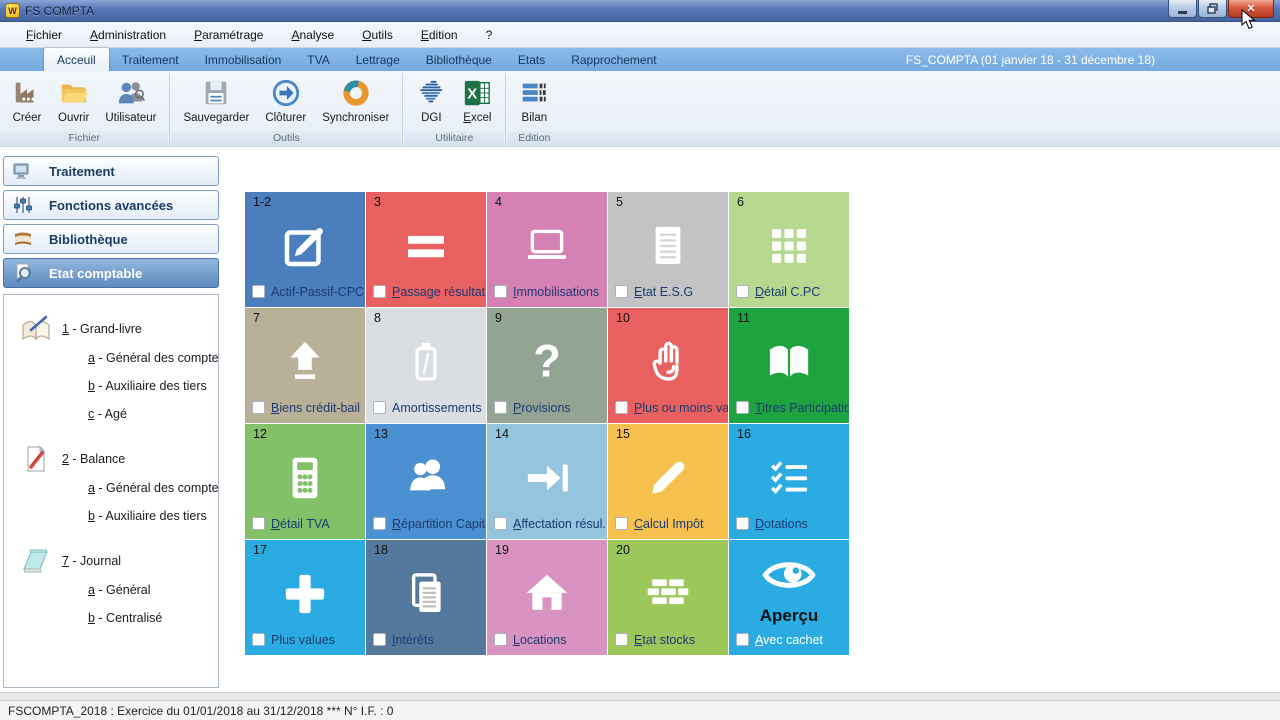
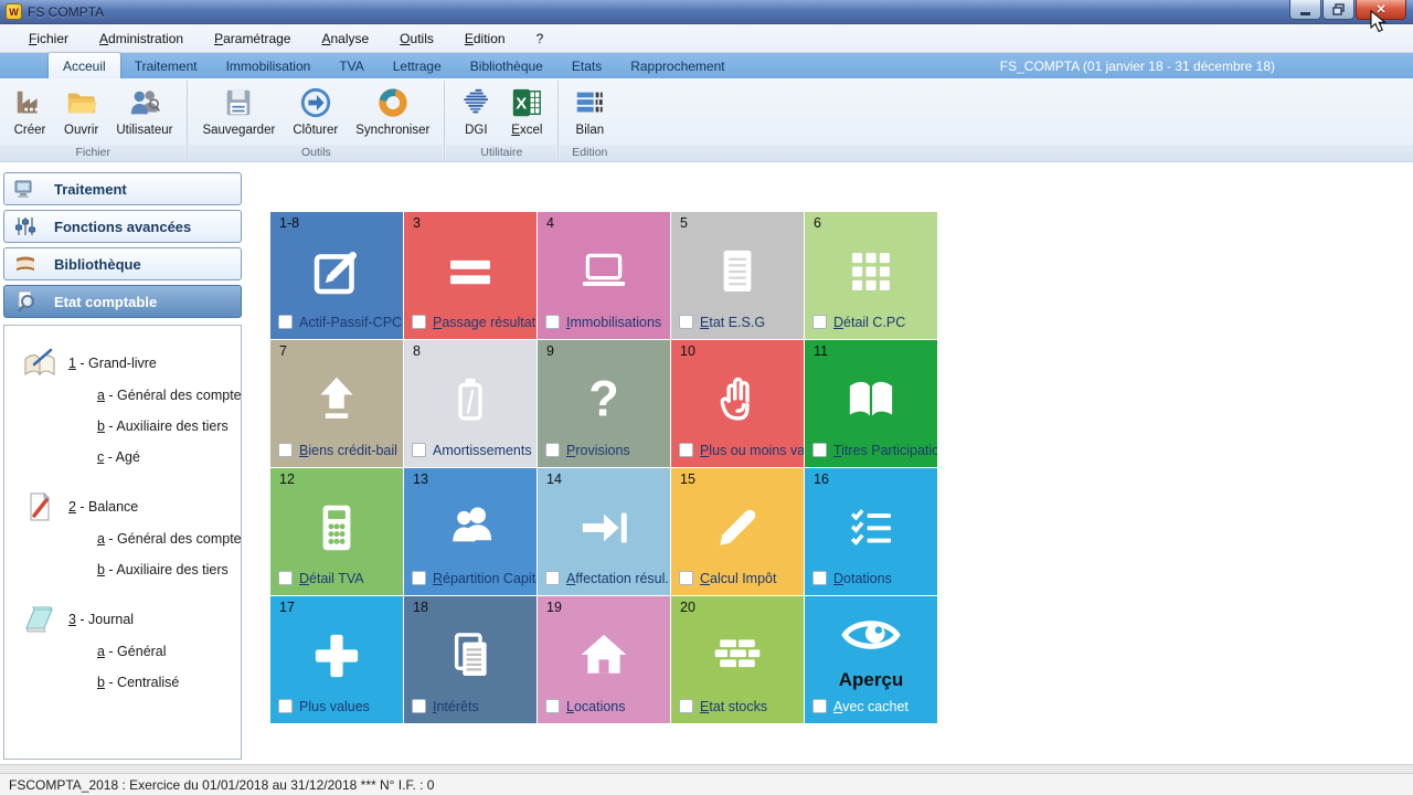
  W
  FS COMPTA
  ✕
  Fichier
  Administration
  Paramétrage
  Analyse
  Outils
  Edition
  ?
  Acceuil
  Traitement
  Immobilisation
  TVA
  Lettrage
  Bibliothèque
  Etats
  Rapprochement
  FS_COMPTA (01 janvier 18 - 31 décembre 18)
  Créer
  Ouvrir
  Utilisateur
  Fichier
  Sauvegarder
  Clôturer
  Synchroniser
  Outils
  DGI
  X
  Excel
  Utilitaire
  Bilan
  Edition
  Traitement
  Fonctions avancées
  Bibliothèque
  Etat comptable
  1 - Grand-livre
  a - Général des compte
  b - Auxiliaire des tiers
  c - Agé
  2 - Balance
  a - Général des compte
  b - Auxiliaire des tiers
- 7 - Journal
+ 3 - Journal
  a - Général
  b - Centralisé
- 1-2
+ 1-8
  Actif-Passif-CPC
  3
  Passage résultat
  4
  Immobilisations
  5
  Etat E.S.G
  6
  Détail C.PC
  7
  Biens crédit-bail
  8
  Amortissements
  9
  ?
  Provisions
  10
  Plus ou moins va
  11
  Titres Participatio
  12
  Détail TVA
  13
  Répartition Capit
  14
  Affectation résul.
  15
  Calcul Impôt
  16
  Dotations
  17
  Plus values
  18
  Intérêts
  19
  Locations
  20
  Etat stocks
  Aperçu
  Avec cachet
  FSCOMPTA_2018 : Exercice du 01/01/2018 au 31/12/2018 *** N° I.F. : 0
